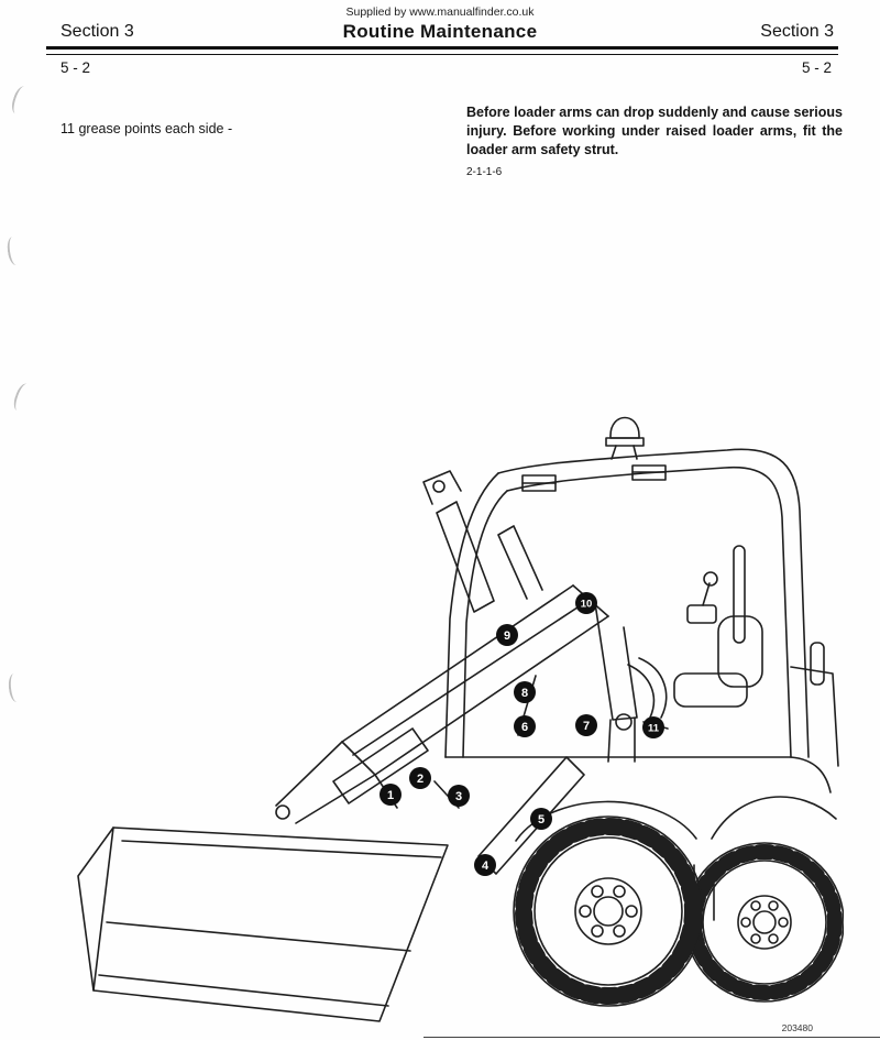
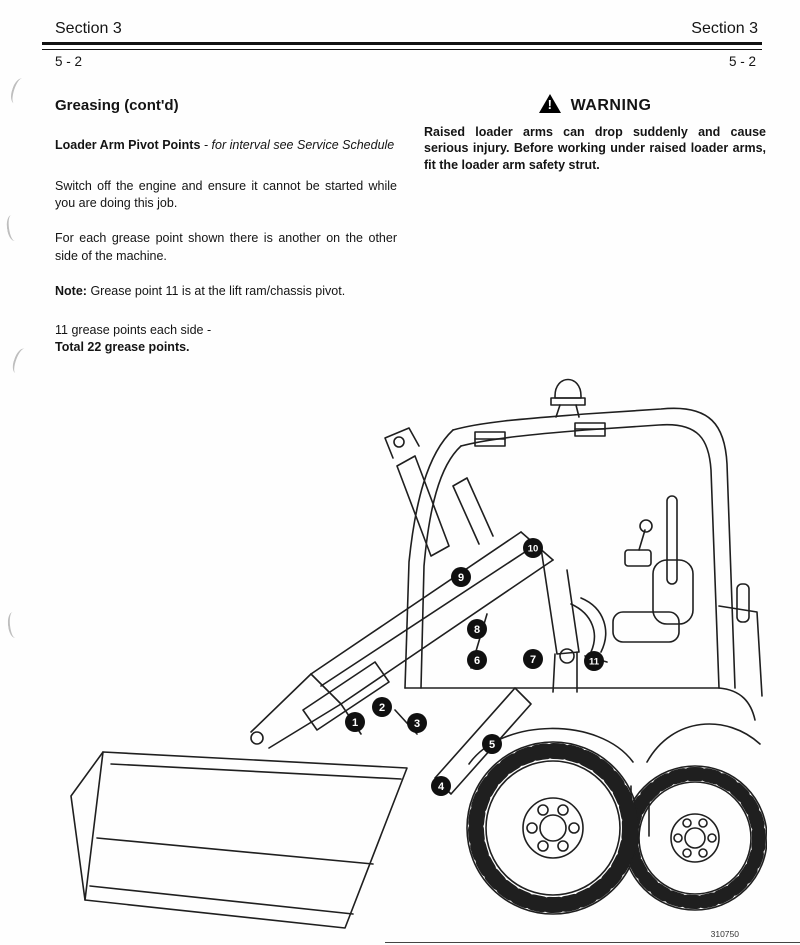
- Supplied by www.manualfinder.co.uk
  Section 3
- Routine Maintenance
  Section 3
  5 - 2
  5 - 2
+ Greasing (cont'd)
+ Loader Arm Pivot Points - for interval see Service Schedule
+ Switch off the engine and ensure it cannot be started while you are doing this job.
+ For each grease point shown there is another on the other side of the machine.
+ Note: Grease point 11 is at the lift ram/chassis pivot.
  11 grease points each side -
+ Total 22 grease points.
+ !
+ WARNING
- Before loader arms can drop suddenly and cause serious injury. Before working under raised loader arms, fit the loader arm safety strut.
+ Raised loader arms can drop suddenly and cause serious injury. Before working under raised loader arms, fit the loader arm safety strut.
- 2-1-1-6
  1
  2
  3
  4
  5
  6
  7
  8
  9
  10
  11
- 203480
+ 310750
